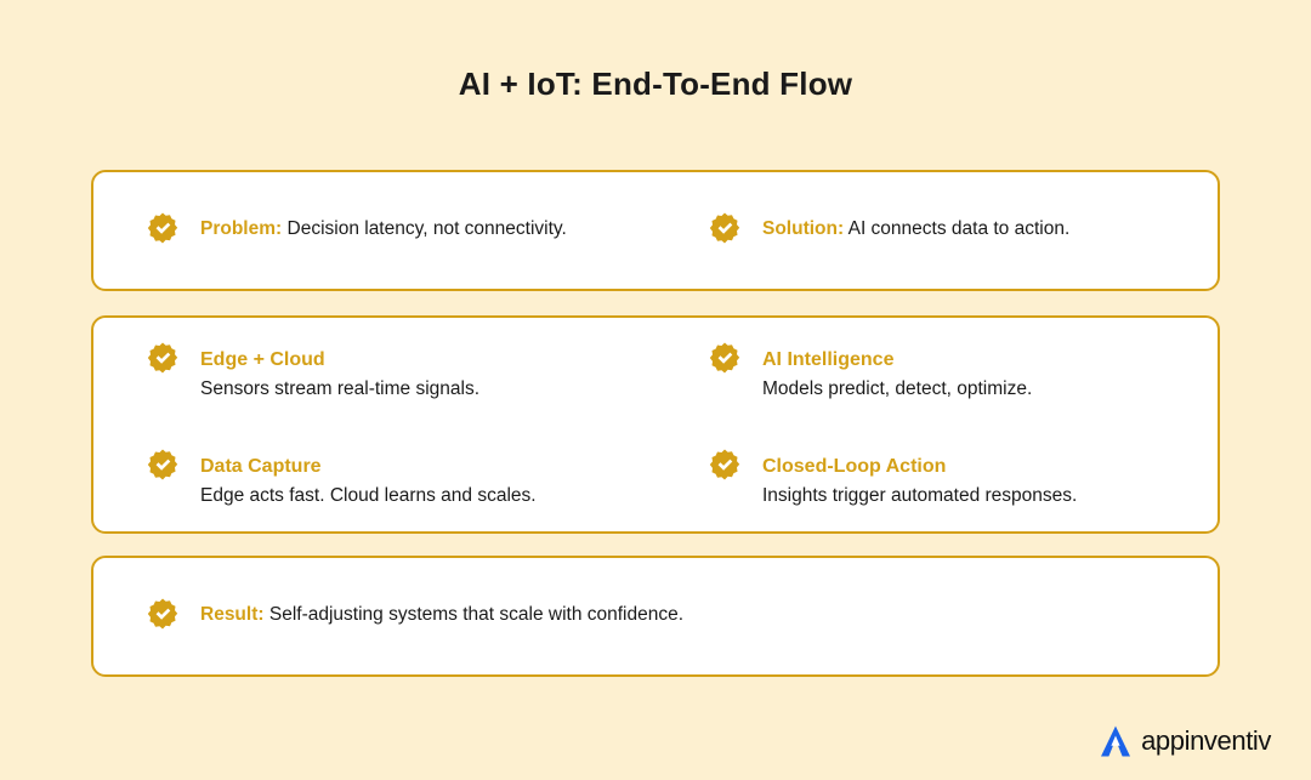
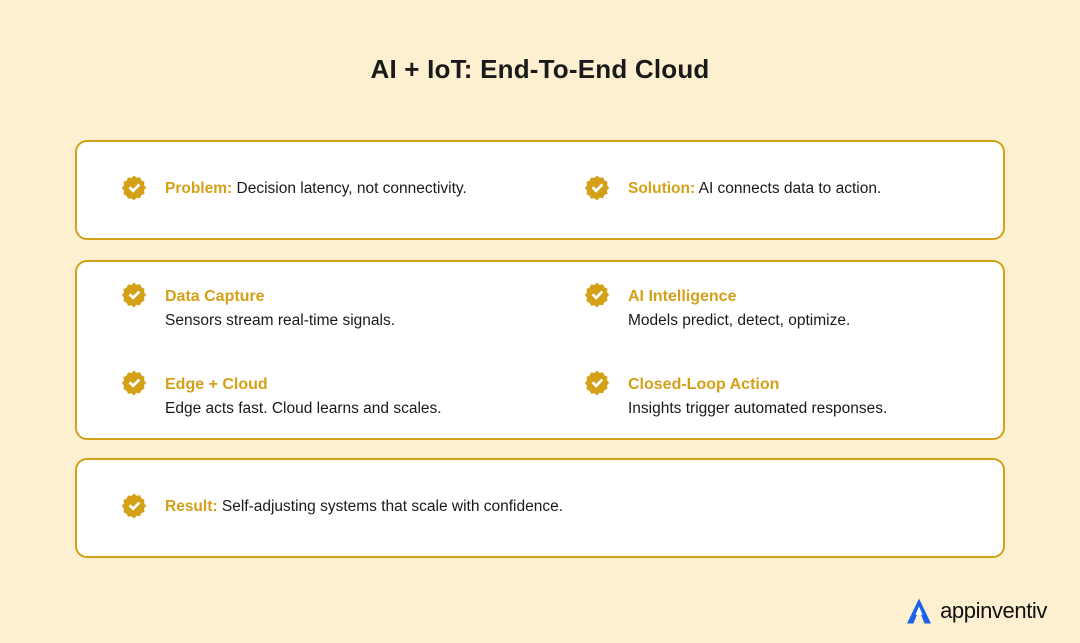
- AI + IoT: End-To-End Flow
+ AI + IoT: End-To-End Cloud
  Problem: Decision latency, not connectivity.
  Solution: AI connects data to action.
- Edge + Cloud
+ Data Capture
  Sensors stream real-time signals.
  AI Intelligence
  Models predict, detect, optimize.
- Data Capture
+ Edge + Cloud
  Edge acts fast. Cloud learns and scales.
  Closed-Loop Action
  Insights trigger automated responses.
  Result: Self-adjusting systems that scale with confidence.
  appinventiv
